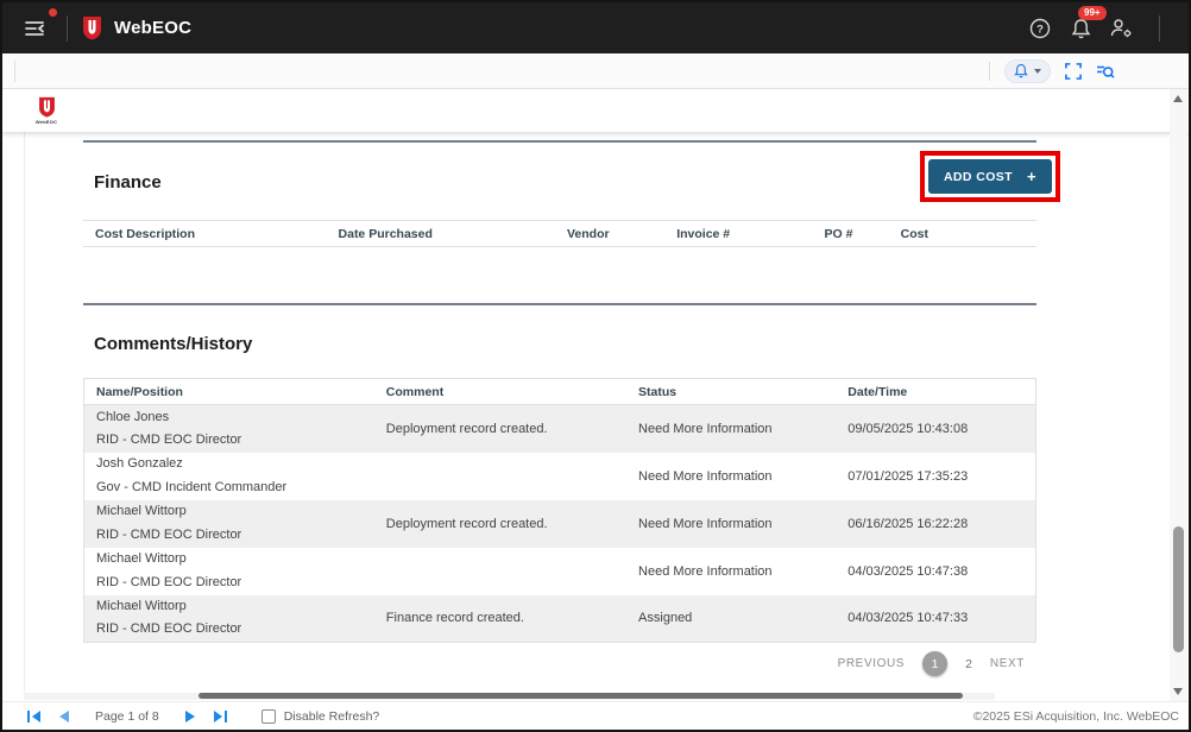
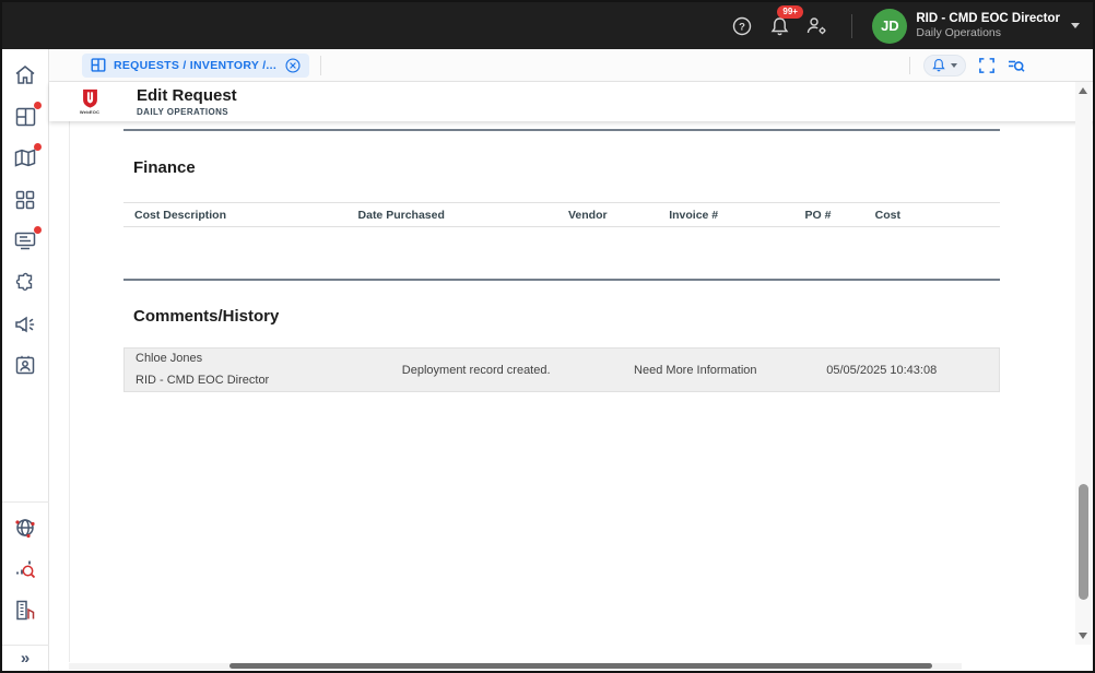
- WebEOC
  ?
  99+
+ JD
+ RID - CMD EOC Director
+ Daily Operations
+ »
+ REQUESTS / INVENTORY /...
+ Edit Request
+ DAILY OPERATIONS
  Finance
- ADD COST
- +
  Cost Description	Date Purchased	Vendor	Invoice #	PO #	Cost
  Comments/History
- Name/Position	Comment	Status	Date/Time
- Chloe JonesRID - CMD EOC Director	Deployment record created.	Need More Information	09/05/2025 10:43:08
+ Chloe JonesRID - CMD EOC Director	Deployment record created.	Need More Information	05/05/2025 10:43:08
- Josh GonzalezGov - CMD Incident Commander		Need More Information	07/01/2025 17:35:23
- Michael WittorpRID - CMD EOC Director	Deployment record created.	Need More Information	06/16/2025 16:22:28
- Michael WittorpRID - CMD EOC Director		Need More Information	04/03/2025 10:47:38
- Michael WittorpRID - CMD EOC Director	Finance record created.	Assigned	04/03/2025 10:47:33
- PREVIOUS
- 1
- 2
- NEXT
- Page 1 of 8
- Disable Refresh?
- ©2025 ESi Acquisition, Inc. WebEOC
